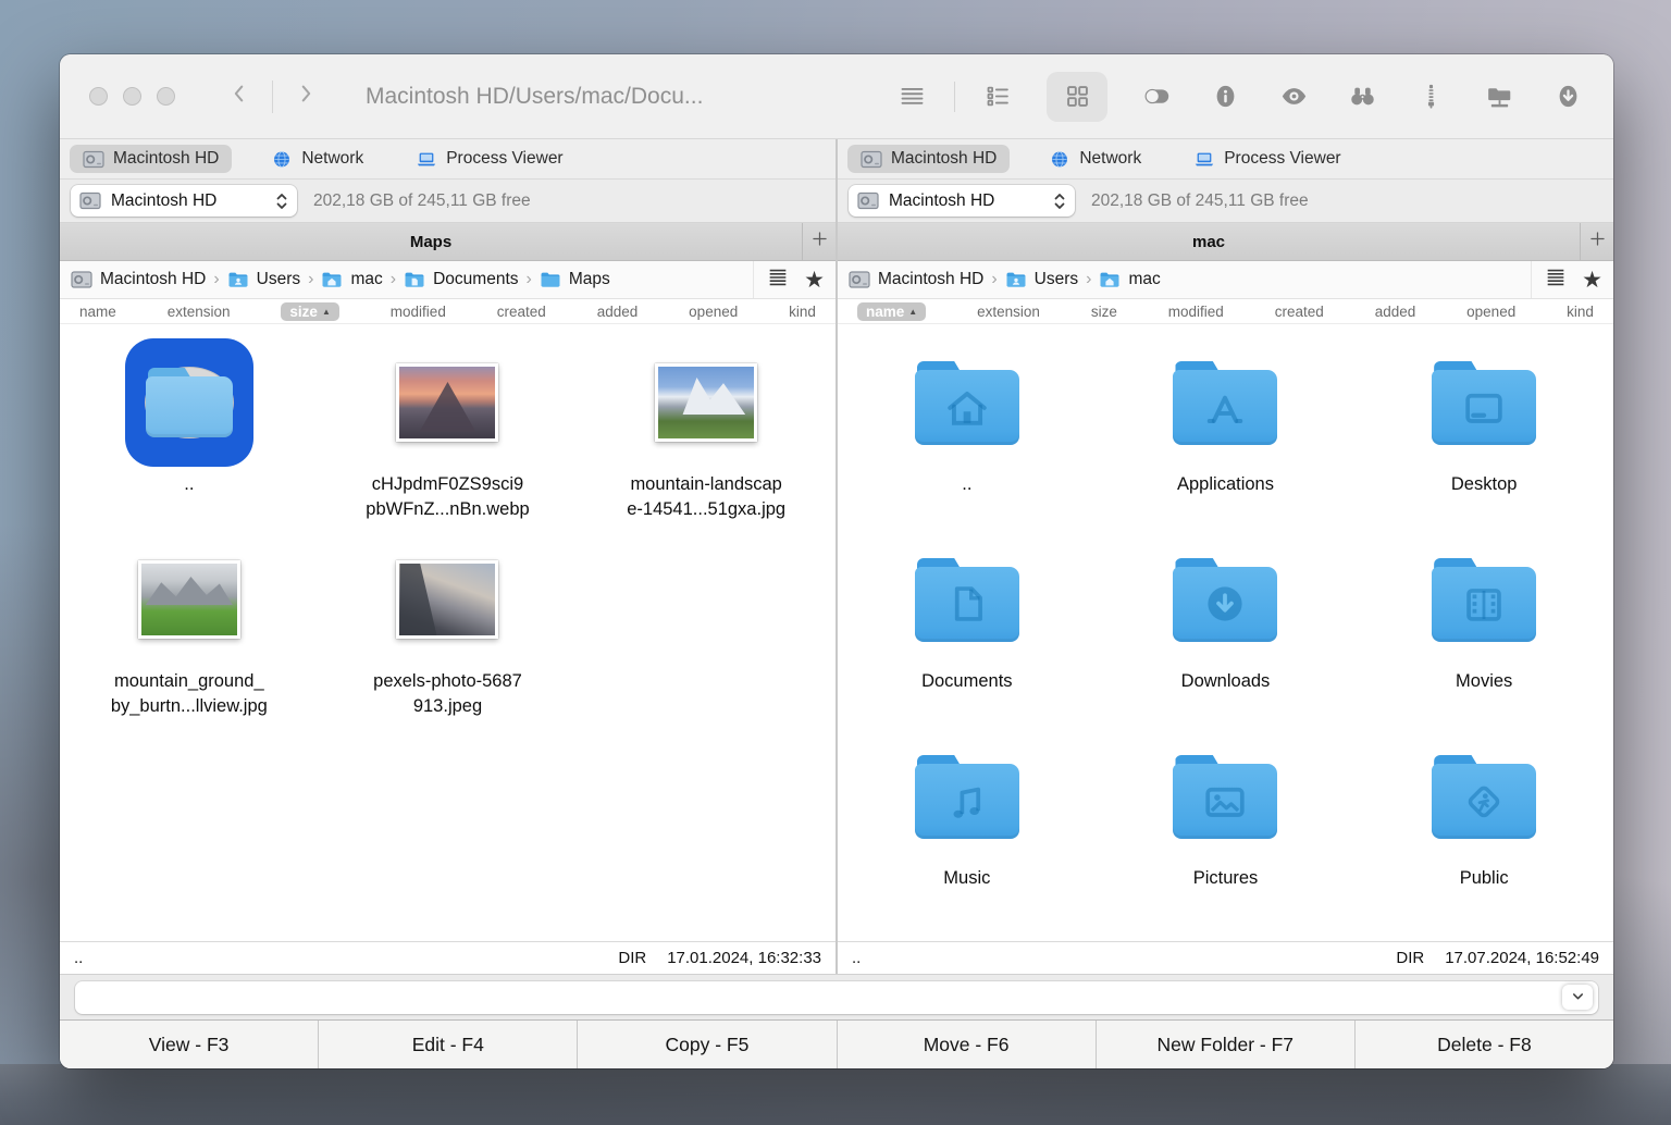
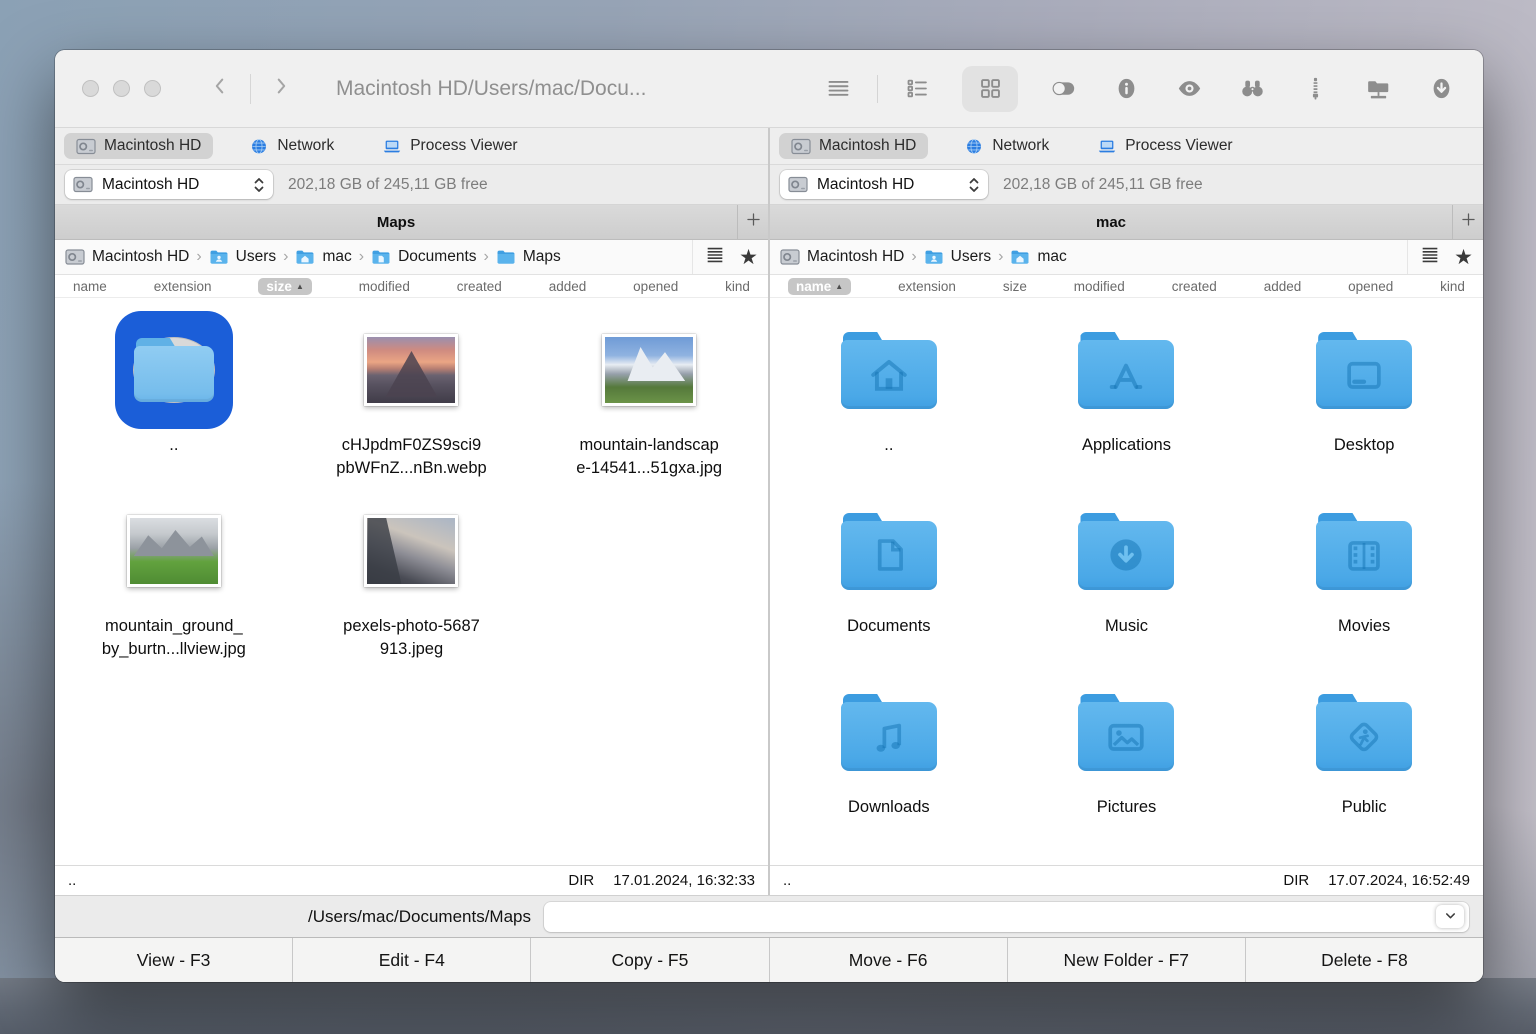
  Macintosh HD/Users/mac/Docu...
  Macintosh HD
  Network
  Process Viewer
  Macintosh HD
  202,18 GB of 245,11 GB free
  Maps
  Macintosh HD
  ›
  Users
  ›
  mac
  ›
  Documents
  ›
  Maps
  ★
  name
  extension
  size
  ▲
  modified
  created
  added
  opened
  kind
  ..
  cHJpdmF0ZS9sci9
  pbWFnZ...nBn.webp
  mountain-landscap
  e-14541...51gxa.jpg
  mountain_ground_
  by_burtn...llview.jpg
  pexels-photo-5687
  913.jpeg
  ..
  DIR
  17.01.2024, 16:32:33
  Macintosh HD
  Network
  Process Viewer
  Macintosh HD
  202,18 GB of 245,11 GB free
  mac
  Macintosh HD
  ›
  Users
  ›
  mac
  ★
  name
  ▲
  extension
  size
  modified
  created
  added
  opened
  kind
  ..
  Applications
  Desktop
  Documents
- Downloads
+ Music
  Movies
- Music
+ Downloads
  Pictures
  Public
  ..
  DIR
  17.07.2024, 16:52:49
+ /Users/mac/Documents/Maps
  View - F3
  Edit - F4
  Copy - F5
  Move - F6
  New Folder - F7
  Delete - F8
